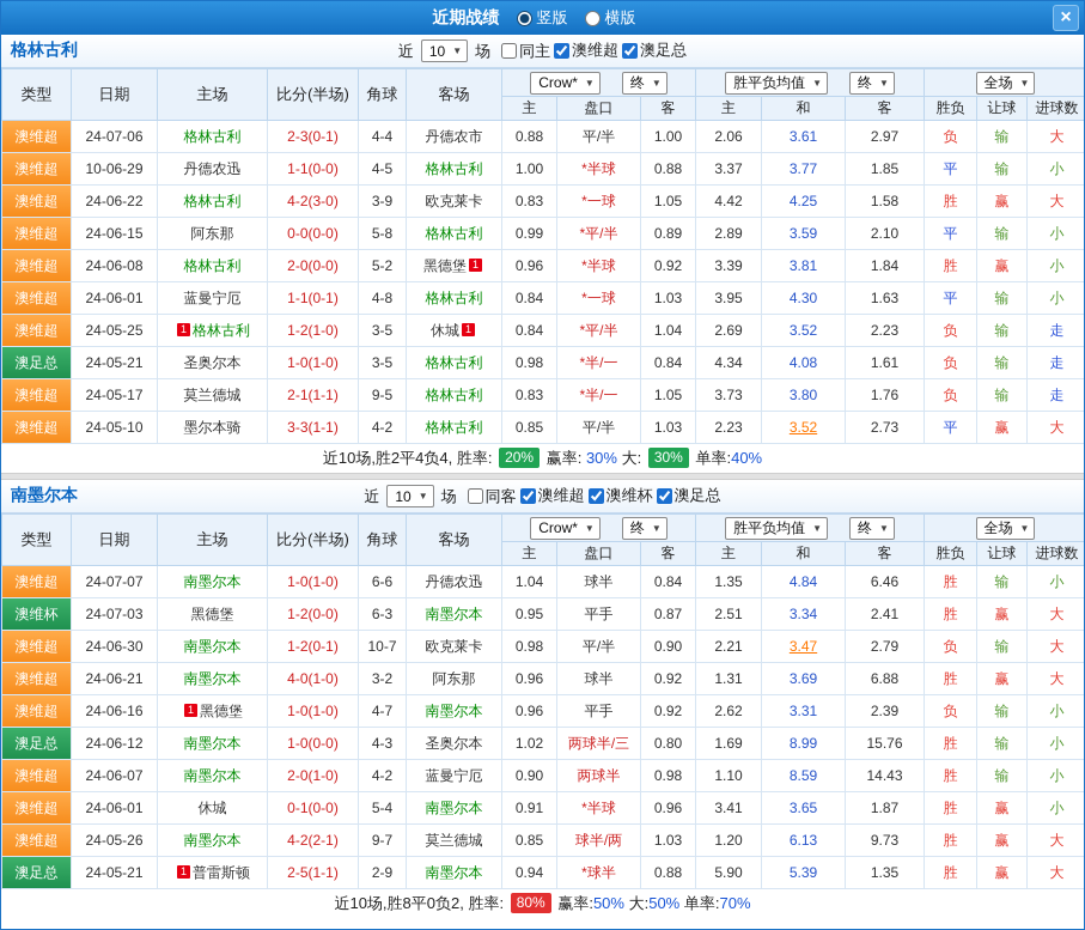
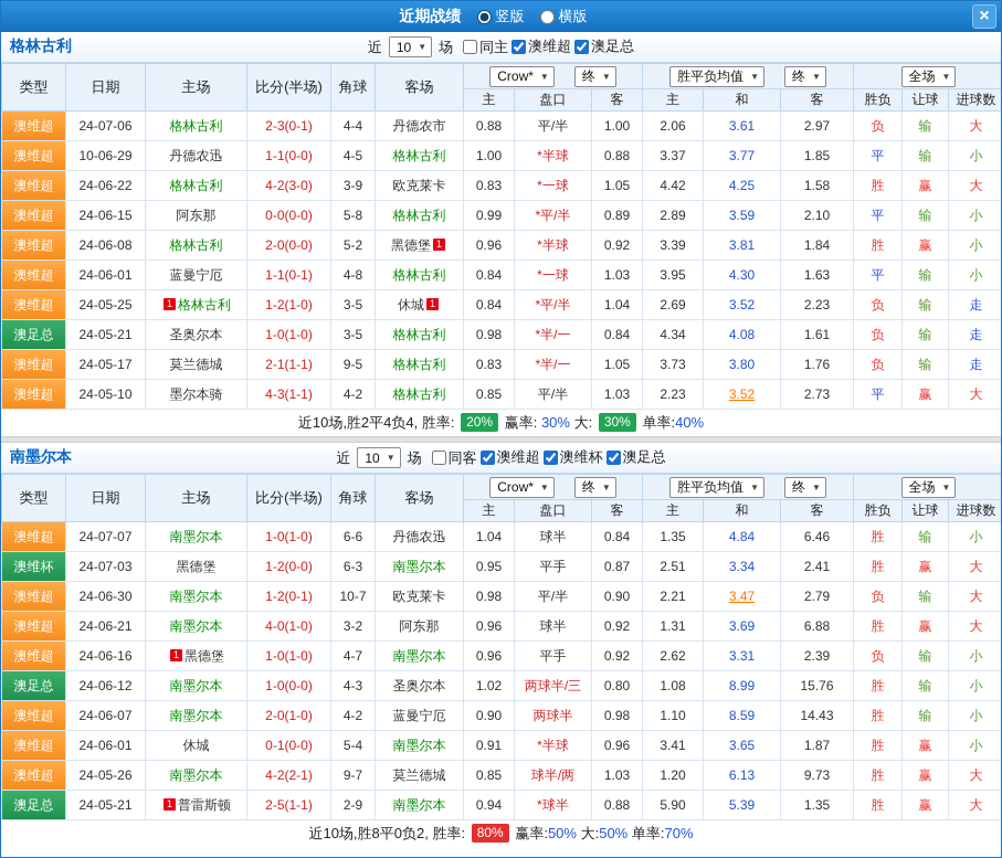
  近期战绩
  竖版
  横版
  ×
  格林古利
  近
  10
  ▼
  场
  同主
  澳维超
  澳足总
  类型	日期	主场	比分(半场)	角球	客场	Crow* ▼ 终 ▼	胜平负均值 ▼ 终 ▼	全场 ▼
  主	盘口	客	主	和	客	胜负	让球	进球数
  澳维超	24-07-06	格林古利	2-3(0-1)	4-4	丹德农市	0.88	平/半	1.00	2.06	3.61	2.97	负	输	大
  澳维超	10-06-29	丹德农迅	1-1(0-0)	4-5	格林古利	1.00	*半球	0.88	3.37	3.77	1.85	平	输	小
  澳维超	24-06-22	格林古利	4-2(3-0)	3-9	欧克莱卡	0.83	*一球	1.05	4.42	4.25	1.58	胜	赢	大
  澳维超	24-06-15	阿东那	0-0(0-0)	5-8	格林古利	0.99	*平/半	0.89	2.89	3.59	2.10	平	输	小
  澳维超	24-06-08	格林古利	2-0(0-0)	5-2	黑德堡 1	0.96	*半球	0.92	3.39	3.81	1.84	胜	赢	小
  澳维超	24-06-01	蓝曼宁厄	1-1(0-1)	4-8	格林古利	0.84	*一球	1.03	3.95	4.30	1.63	平	输	小
  澳维超	24-05-25	1 格林古利	1-2(1-0)	3-5	休城 1	0.84	*平/半	1.04	2.69	3.52	2.23	负	输	走
  澳足总	24-05-21	圣奥尔本	1-0(1-0)	3-5	格林古利	0.98	*半/一	0.84	4.34	4.08	1.61	负	输	走
  澳维超	24-05-17	莫兰德城	2-1(1-1)	9-5	格林古利	0.83	*半/一	1.05	3.73	3.80	1.76	负	输	走
- 澳维超	24-05-10	墨尔本骑	3-3(1-1)	4-2	格林古利	0.85	平/半	1.03	2.23	3.52	2.73	平	赢	大
+ 澳维超	24-05-10	墨尔本骑	4-3(1-1)	4-2	格林古利	0.85	平/半	1.03	2.23	3.52	2.73	平	赢	大
  近10场,胜2平4负4, 胜率: 20% 赢率: 30% 大: 30% 单率:40%
  南墨尔本
  近
  10
  ▼
  场
  同客
  澳维超
  澳维杯
  澳足总
  类型	日期	主场	比分(半场)	角球	客场	Crow* ▼ 终 ▼	胜平负均值 ▼ 终 ▼	全场 ▼
  主	盘口	客	主	和	客	胜负	让球	进球数
  澳维超	24-07-07	南墨尔本	1-0(1-0)	6-6	丹德农迅	1.04	球半	0.84	1.35	4.84	6.46	胜	输	小
  澳维杯	24-07-03	黑德堡	1-2(0-0)	6-3	南墨尔本	0.95	平手	0.87	2.51	3.34	2.41	胜	赢	大
  澳维超	24-06-30	南墨尔本	1-2(0-1)	10-7	欧克莱卡	0.98	平/半	0.90	2.21	3.47	2.79	负	输	大
  澳维超	24-06-21	南墨尔本	4-0(1-0)	3-2	阿东那	0.96	球半	0.92	1.31	3.69	6.88	胜	赢	大
  澳维超	24-06-16	1 黑德堡	1-0(1-0)	4-7	南墨尔本	0.96	平手	0.92	2.62	3.31	2.39	负	输	小
- 澳足总	24-06-12	南墨尔本	1-0(0-0)	4-3	圣奥尔本	1.02	两球半/三	0.80	1.69	8.99	15.76	胜	输	小
+ 澳足总	24-06-12	南墨尔本	1-0(0-0)	4-3	圣奥尔本	1.02	两球半/三	0.80	1.08	8.99	15.76	胜	输	小
  澳维超	24-06-07	南墨尔本	2-0(1-0)	4-2	蓝曼宁厄	0.90	两球半	0.98	1.10	8.59	14.43	胜	输	小
  澳维超	24-06-01	休城	0-1(0-0)	5-4	南墨尔本	0.91	*半球	0.96	3.41	3.65	1.87	胜	赢	小
  澳维超	24-05-26	南墨尔本	4-2(2-1)	9-7	莫兰德城	0.85	球半/两	1.03	1.20	6.13	9.73	胜	赢	大
  澳足总	24-05-21	1 普雷斯顿	2-5(1-1)	2-9	南墨尔本	0.94	*球半	0.88	5.90	5.39	1.35	胜	赢	大
  近10场,胜8平0负2, 胜率: 80% 赢率:50% 大:50% 单率:70%
